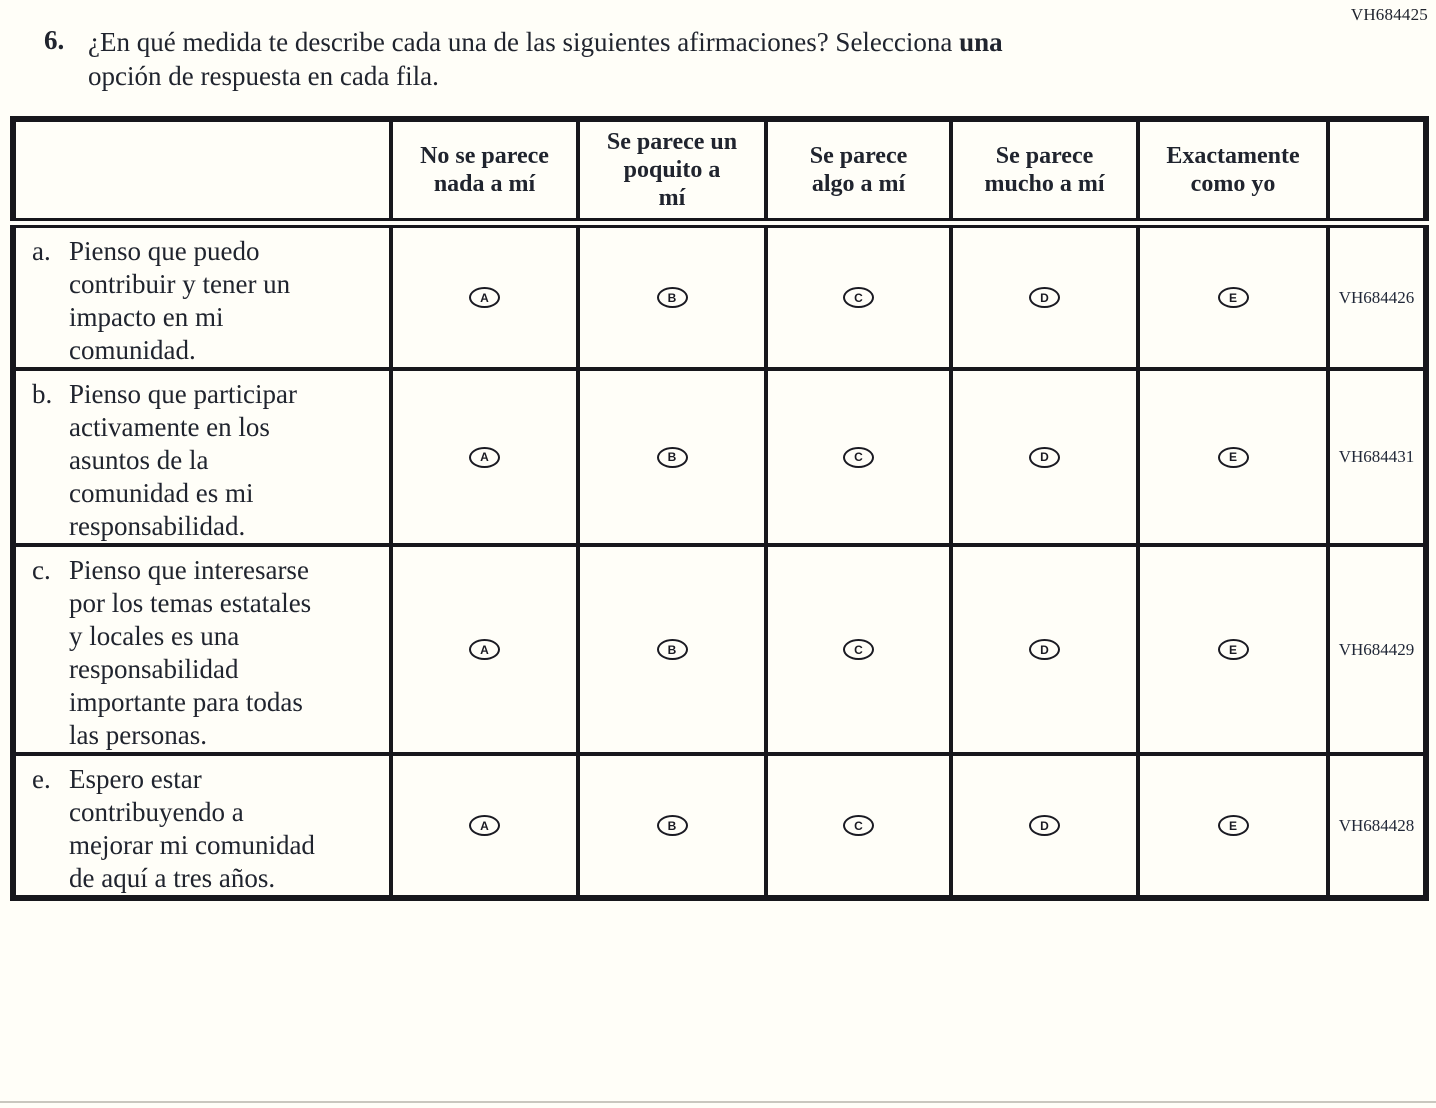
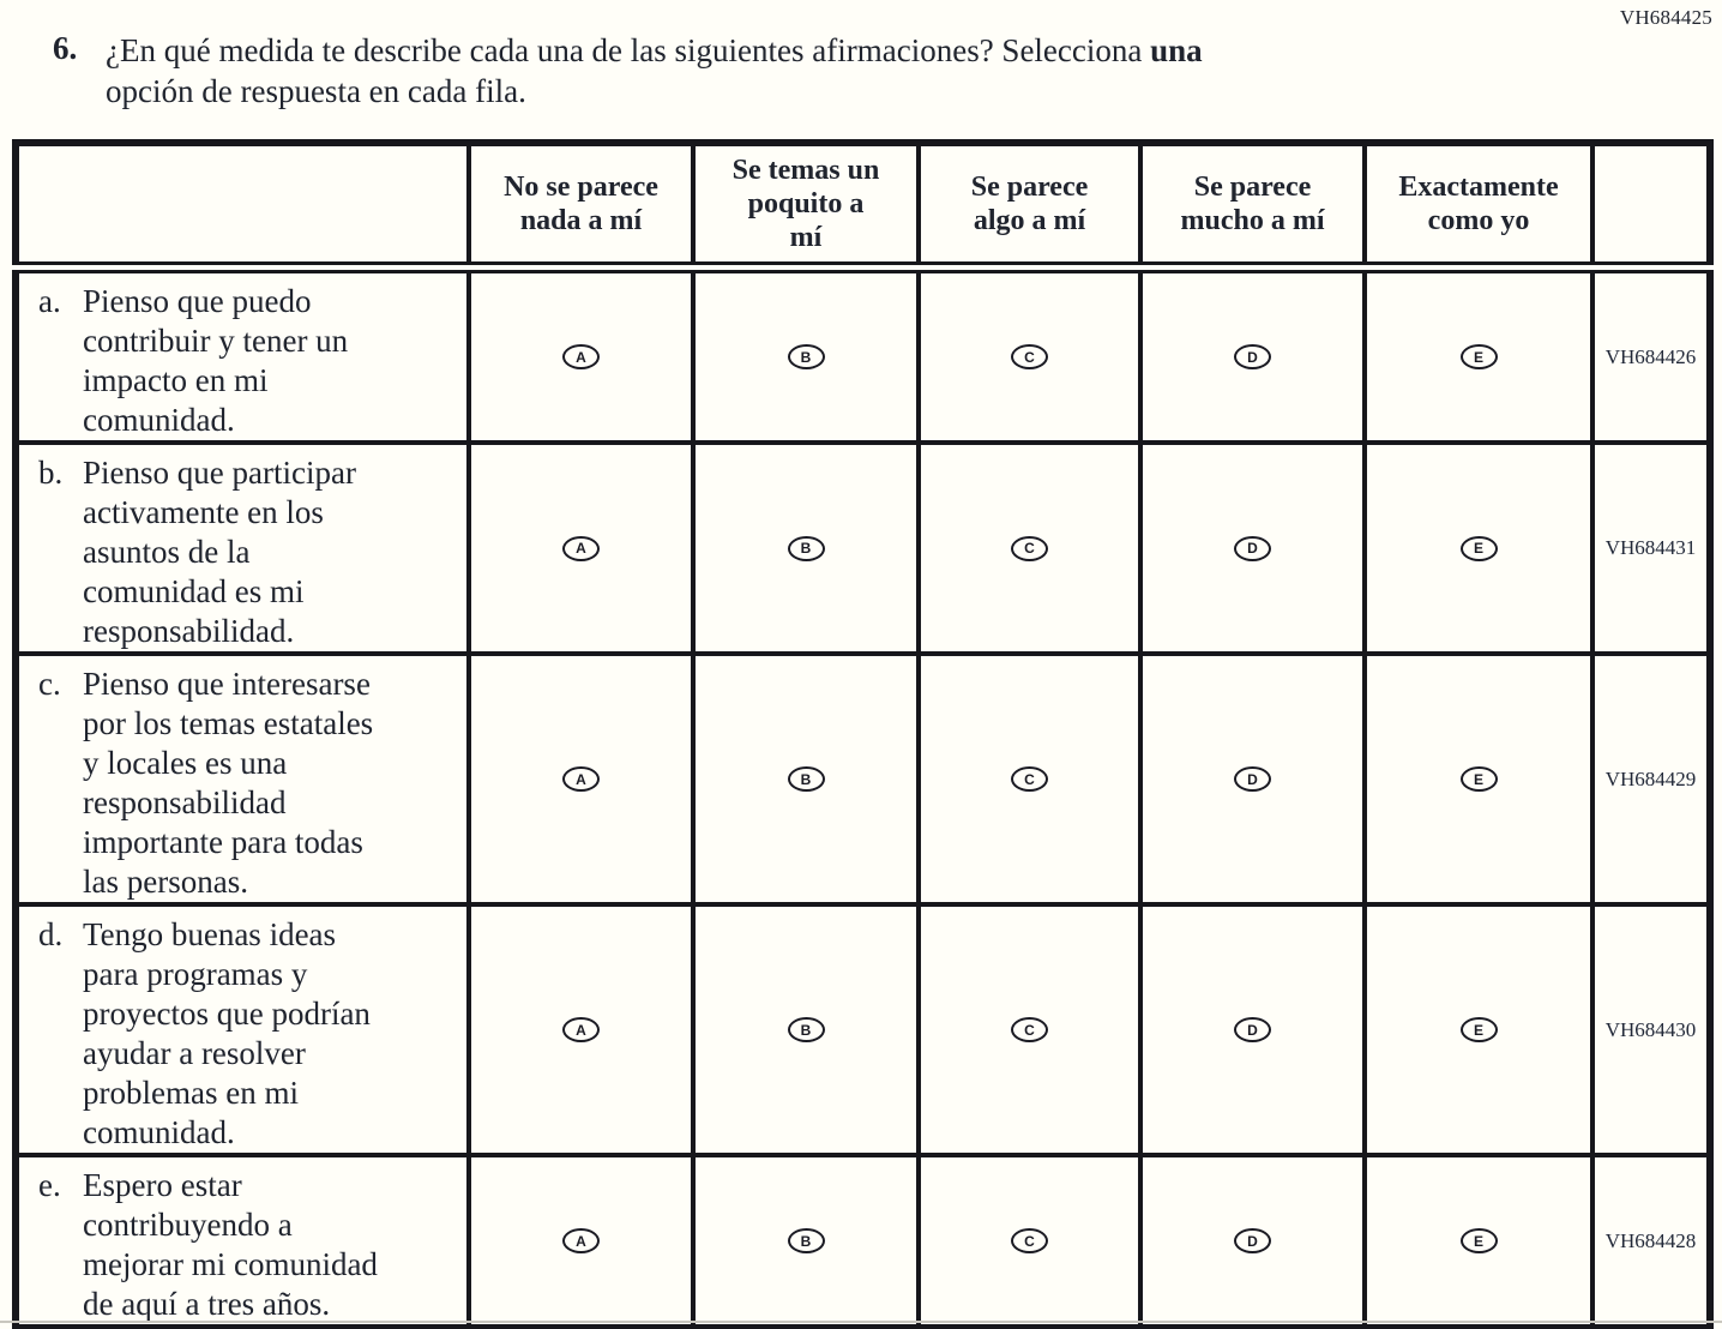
  VH684425
  6.
  ¿En qué medida te describe cada una de las siguientes afirmaciones? Selecciona una
  opción de respuesta en cada fila.
- 	No se parece nada a mí	Se parece un poquito a mí	Se parece algo a mí	Se parece mucho a mí	Exactamente como yo
+ 	No se parece nada a mí	Se temas un poquito a mí	Se parece algo a mí	Se parece mucho a mí	Exactamente como yo
  a. Pienso que puedo contribuir y tener un impacto en mi comunidad.	A	B	C	D	E	VH684426
  b. Pienso que participar activamente en los asuntos de la comunidad es mi responsabilidad.	A	B	C	D	E	VH684431
  c. Pienso que interesarse por los temas estatales y locales es una responsabilidad importante para todas las personas.	A	B	C	D	E	VH684429
+ d. Tengo buenas ideas para programas y proyectos que podrían ayudar a resolver problemas en mi comunidad.	A	B	C	D	E	VH684430
  e. Espero estar contribuyendo a mejorar mi comunidad de aquí a tres años.	A	B	C	D	E	VH684428
